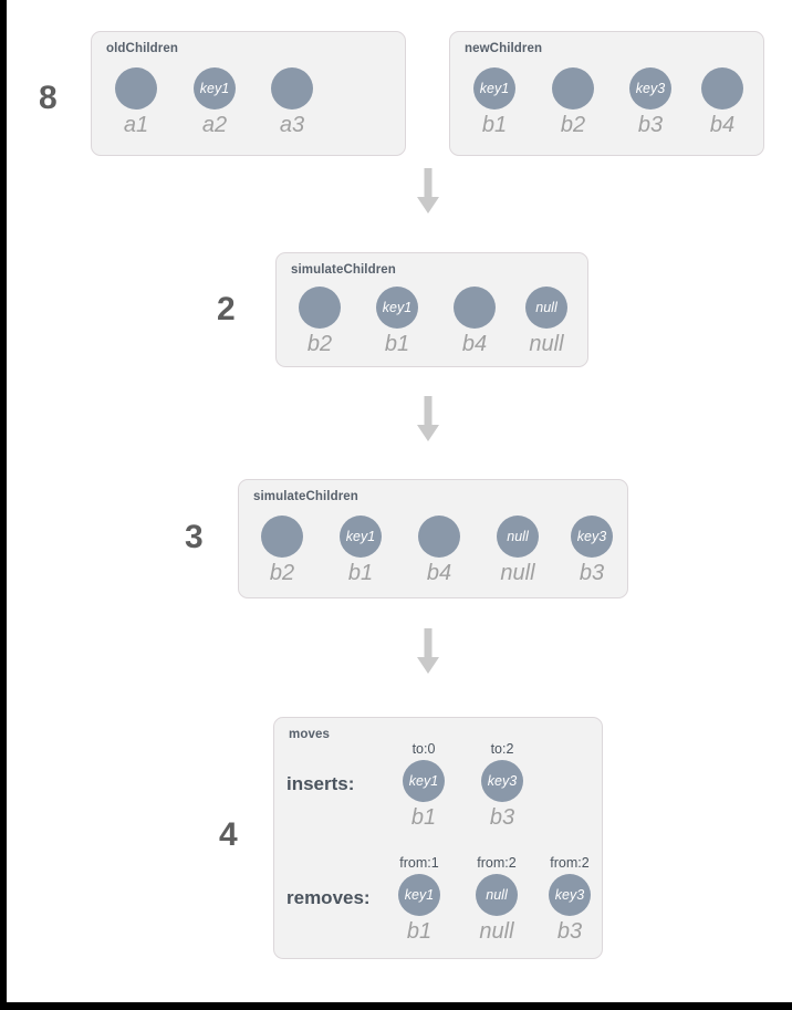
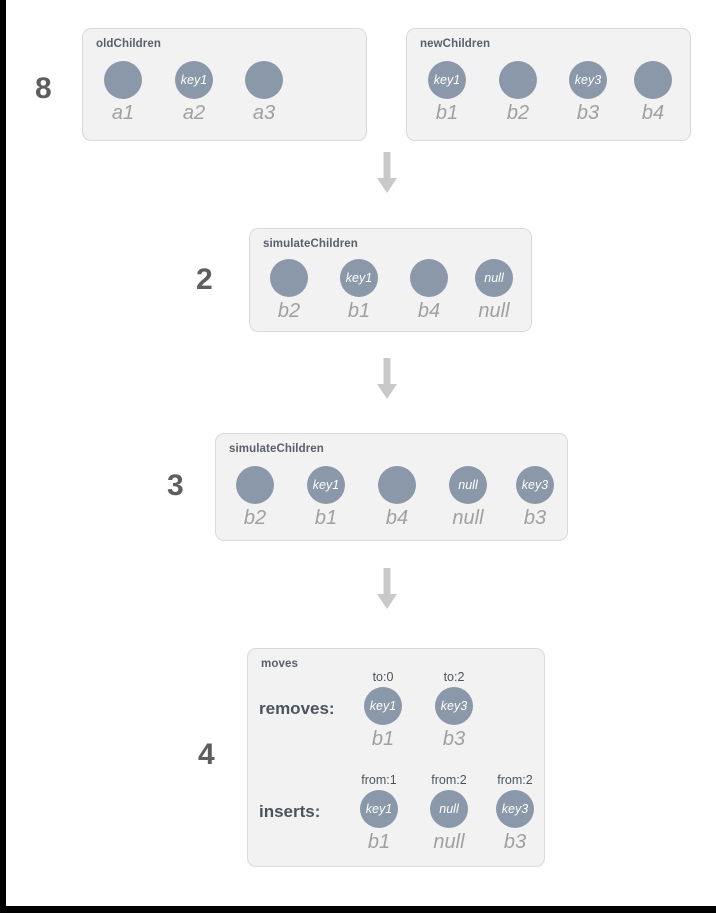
  8
  oldChildren
  a1
  key1
  a2
  a3
  newChildren
  key1
  b1
  b2
  key3
  b3
  b4
  2
  simulateChildren
  b2
  key1
  b1
  b4
  null
  null
  3
  simulateChildren
  b2
  key1
  b1
  b4
  null
  null
  key3
  b3
  4
  moves
- inserts:
+ removes:
  to:0
  key1
  b1
  to:2
  key3
  b3
- removes:
+ inserts:
  from:1
  key1
  b1
  from:2
  null
  null
  from:2
  key3
  b3
